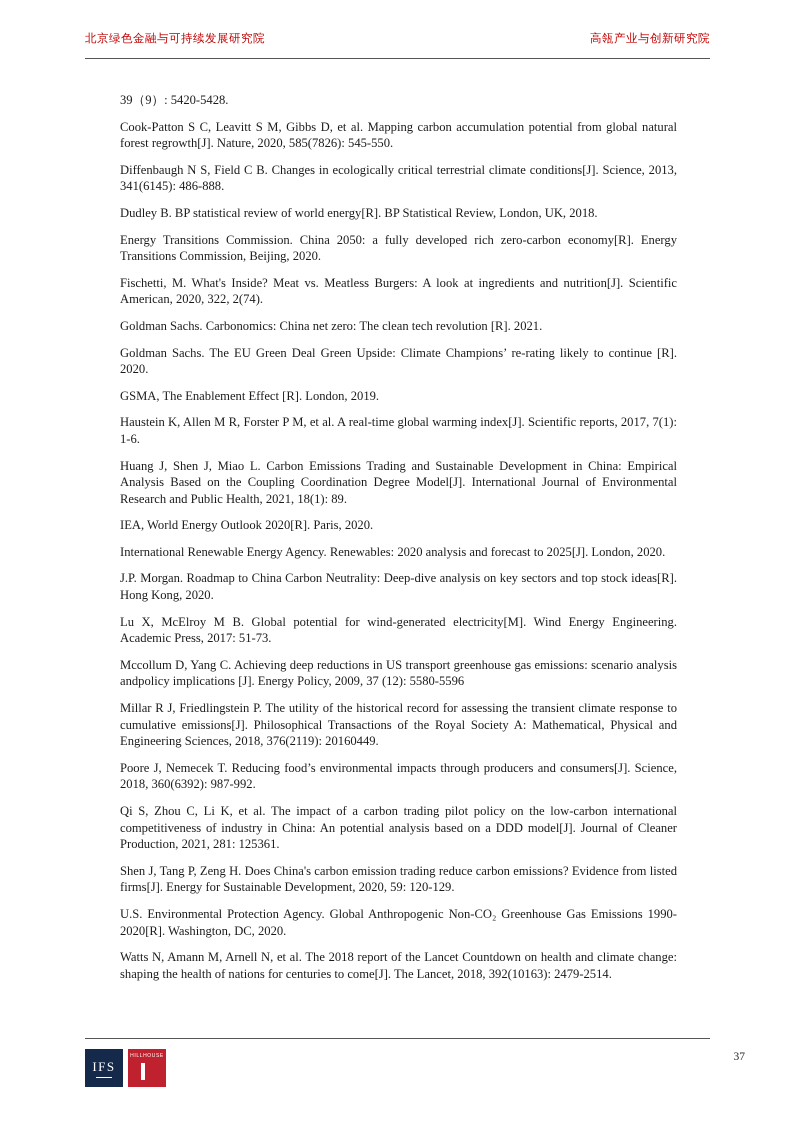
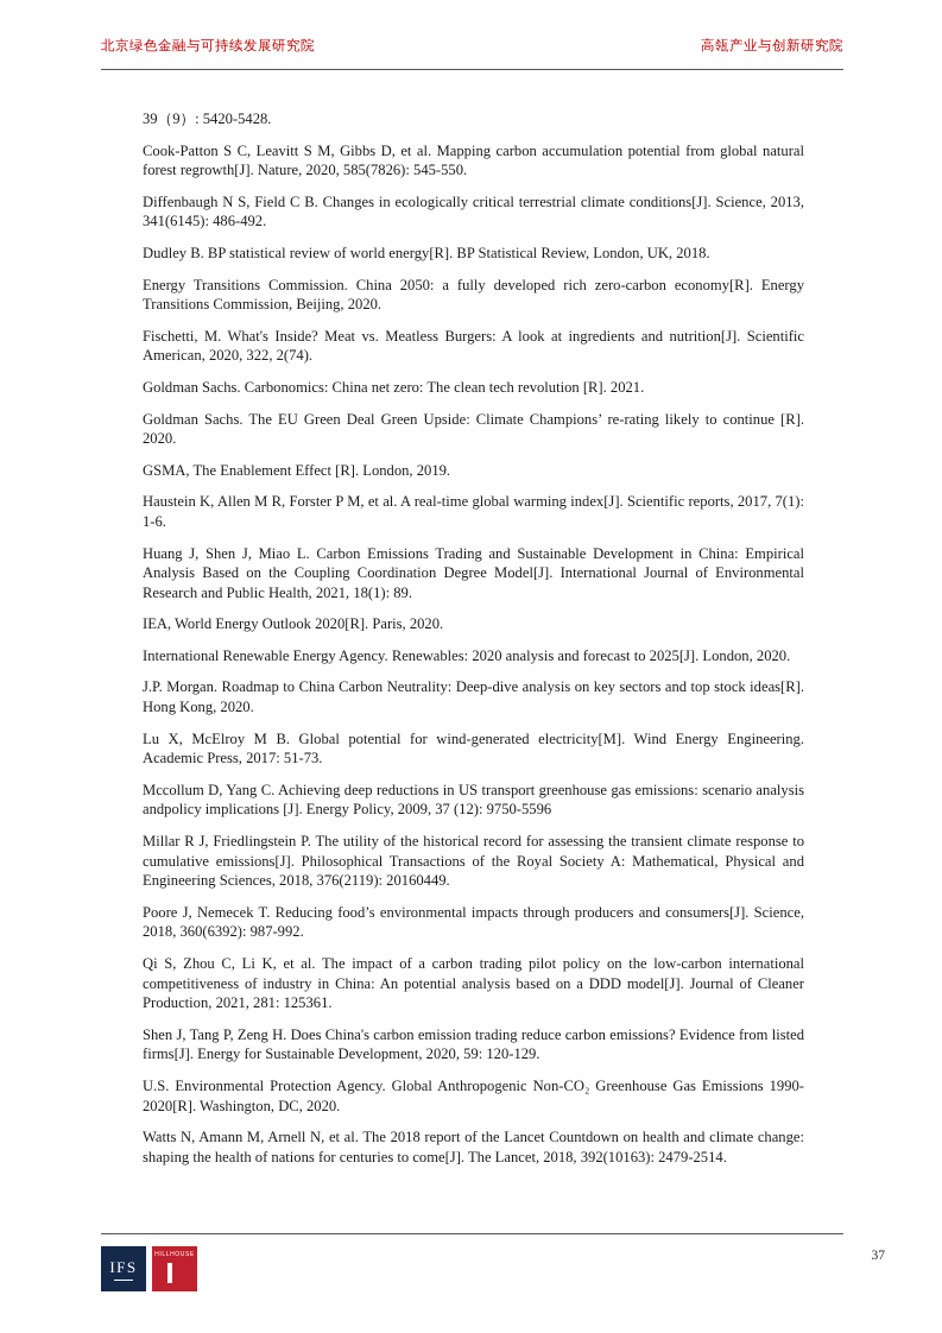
  北京绿色金融与可持续发展研究院
  高瓴产业与创新研究院
  39（9）: 5420-5428.
  Cook-Patton S C, Leavitt S M, Gibbs D, et al. Mapping carbon accumulation potential from global natural forest regrowth[J]. Nature, 2020, 585(7826): 545-550.
- Diffenbaugh N S, Field C B. Changes in ecologically critical terrestrial climate conditions[J]. Science, 2013, 341(6145): 486-888.
+ Diffenbaugh N S, Field C B. Changes in ecologically critical terrestrial climate conditions[J]. Science, 2013, 341(6145): 486-492.
  Dudley B. BP statistical review of world energy[R]. BP Statistical Review, London, UK, 2018.
  Energy Transitions Commission. China 2050: a fully developed rich zero-carbon economy[R]. Energy Transitions Commission, Beijing, 2020.
  Fischetti, M. What's Inside? Meat vs. Meatless Burgers: A look at ingredients and nutrition[J]. Scientific American, 2020, 322, 2(74).
  Goldman Sachs. Carbonomics: China net zero: The clean tech revolution [R]. 2021.
  Goldman Sachs. The EU Green Deal Green Upside: Climate Champions’ re-rating likely to continue [R]. 2020.
  GSMA, The Enablement Effect [R]. London, 2019.
  Haustein K, Allen M R, Forster P M, et al. A real-time global warming index[J]. Scientific reports, 2017, 7(1): 1-6.
  Huang J, Shen J, Miao L. Carbon Emissions Trading and Sustainable Development in China: Empirical Analysis Based on the Coupling Coordination Degree Model[J]. International Journal of Environmental Research and Public Health, 2021, 18(1): 89.
  IEA, World Energy Outlook 2020[R]. Paris, 2020.
  International Renewable Energy Agency. Renewables: 2020 analysis and forecast to 2025[J]. London, 2020.
  J.P. Morgan. Roadmap to China Carbon Neutrality: Deep-dive analysis on key sectors and top stock ideas[R]. Hong Kong, 2020.
  Lu X, McElroy M B. Global potential for wind-generated electricity[M]. Wind Energy Engineering. Academic Press, 2017: 51-73.
- Mccollum D, Yang C. Achieving deep reductions in US transport greenhouse gas emissions: scenario analysis andpolicy implications [J]. Energy Policy, 2009, 37 (12): 5580-5596
+ Mccollum D, Yang C. Achieving deep reductions in US transport greenhouse gas emissions: scenario analysis andpolicy implications [J]. Energy Policy, 2009, 37 (12): 9750-5596
  Millar R J, Friedlingstein P. The utility of the historical record for assessing the transient climate response to cumulative emissions[J]. Philosophical Transactions of the Royal Society A: Mathematical, Physical and Engineering Sciences, 2018, 376(2119): 20160449.
  Poore J, Nemecek T. Reducing food’s environmental impacts through producers and consumers[J]. Science, 2018, 360(6392): 987-992.
  Qi S, Zhou C, Li K, et al. The impact of a carbon trading pilot policy on the low-carbon international competitiveness of industry in China: An potential analysis based on a DDD model[J]. Journal of Cleaner Production, 2021, 281: 125361.
  Shen J, Tang P, Zeng H. Does China's carbon emission trading reduce carbon emissions? Evidence from listed firms[J]. Energy for Sustainable Development, 2020, 59: 120-129.
  U.S. Environmental Protection Agency. Global Anthropogenic Non-CO₂ Greenhouse Gas Emissions 1990-2020[R]. Washington, DC, 2020.
  Watts N, Amann M, Arnell N, et al. The 2018 report of the Lancet Countdown on health and climate change: shaping the health of nations for centuries to come[J]. The Lancet, 2018, 392(10163): 2479-2514.
  IFS
  37
